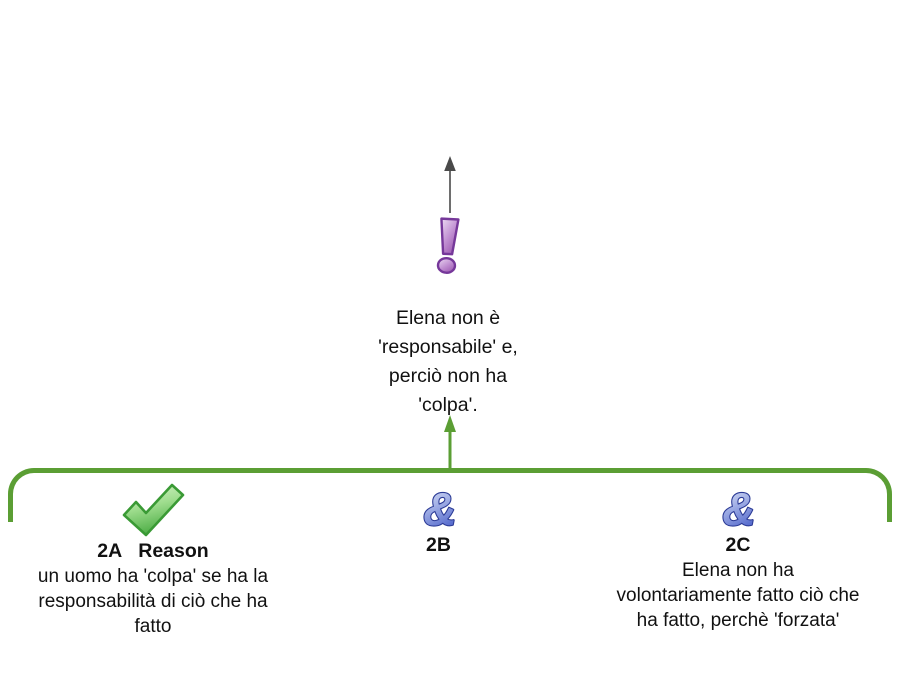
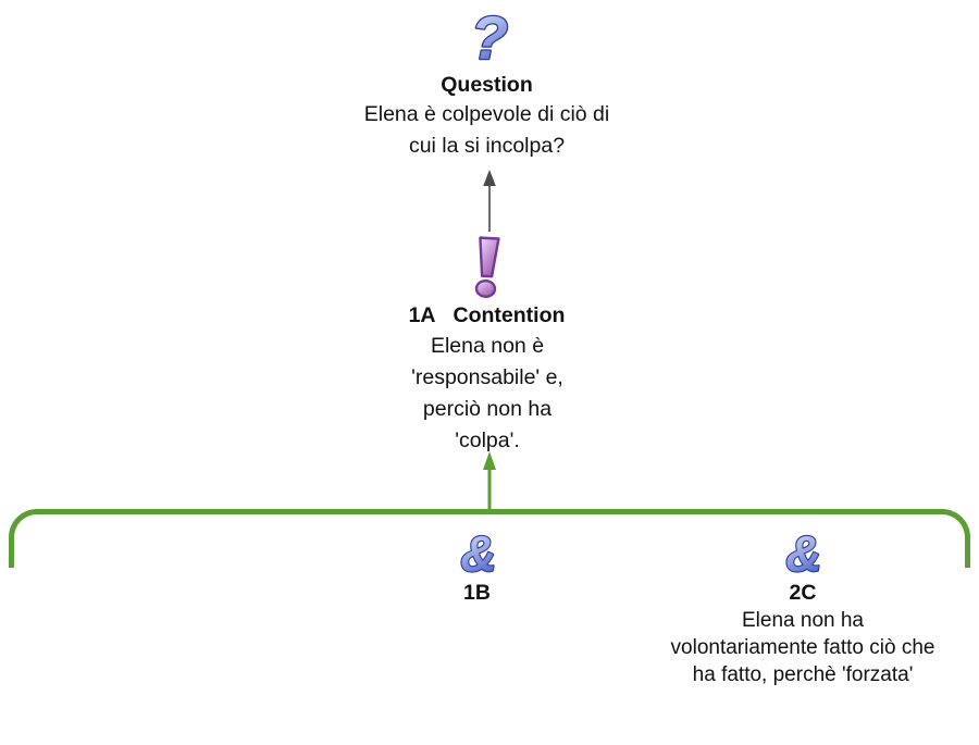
+ ?
+ Question
+ Elena è colpevole di ciò di
+ cui la si incolpa?
+ 1A Contention
  Elena non è
  'responsabile' e,
  perciò non ha
  'colpa'.
- 2A Reason
- un uomo ha 'colpa' se ha la
- responsabilità di ciò che ha
- fatto
  &
- 2B
+ 1B
  &
  2C
  Elena non ha
  volontariamente fatto ciò che
  ha fatto, perchè 'forzata'
